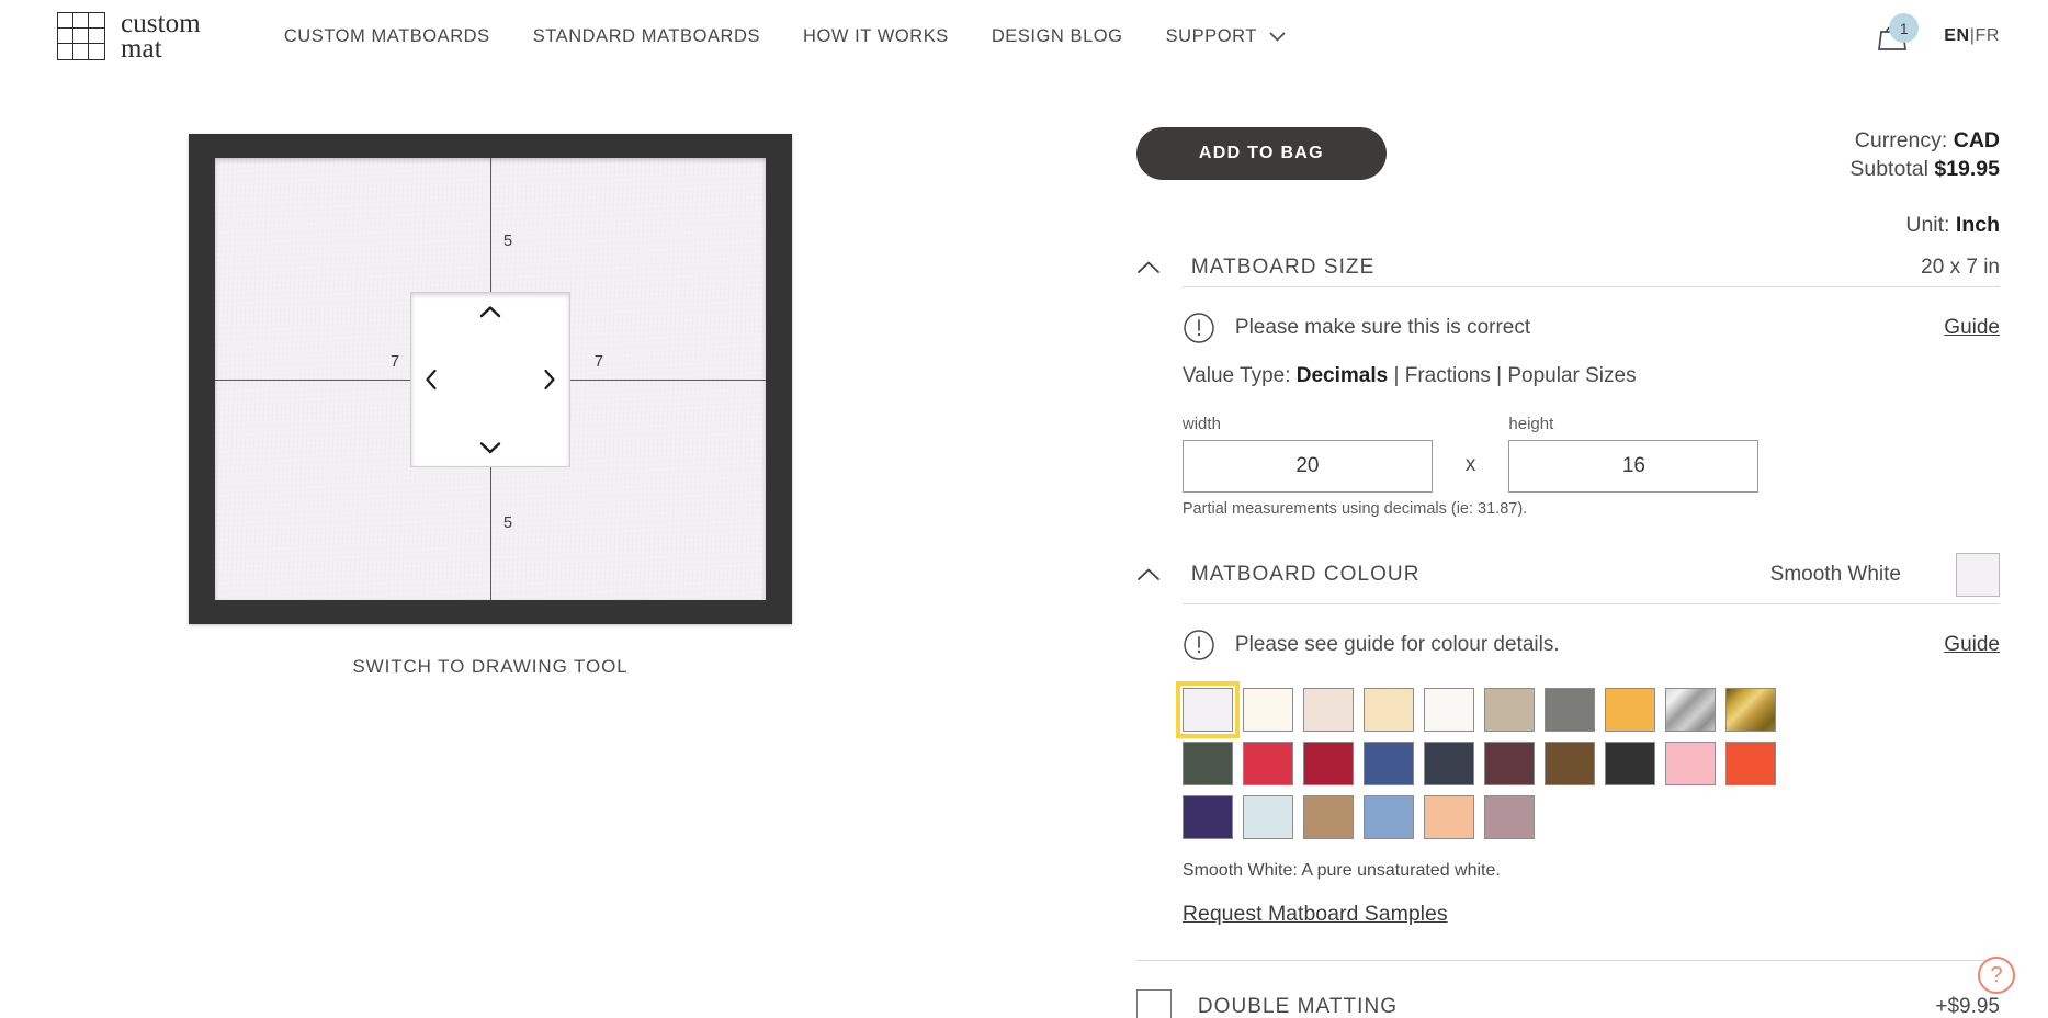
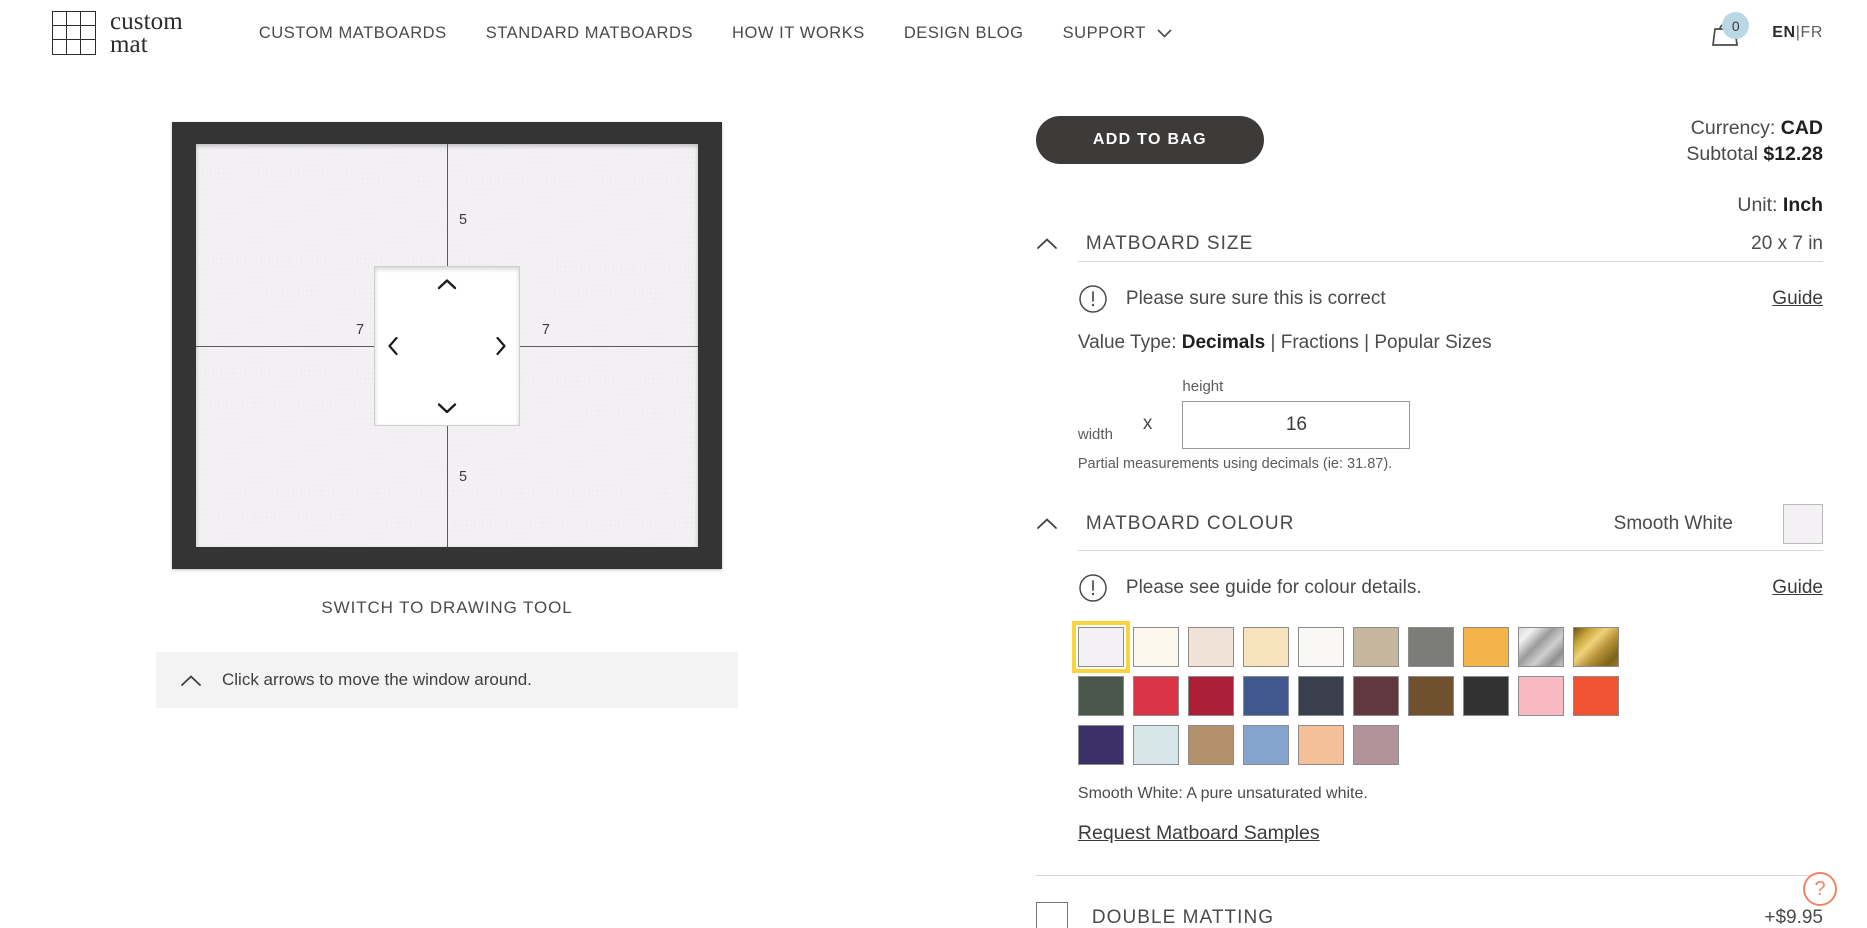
  custom
  mat
  CUSTOM MATBOARDS
  STANDARD MATBOARDS
  HOW IT WORKS
  DESIGN BLOG
  SUPPORT
- 1
+ 0
  EN|FR
  5
  5
  7
  7
  SWITCH TO DRAWING TOOL
+ Click arrows to move the window around.
  ADD TO BAG
  Currency: CAD
- Subtotal $19.95
+ Subtotal $12.28
  Unit: Inch
  MATBOARD SIZE
  20 x 7 in
- Please make sure this is correct
+ Please sure sure this is correct
  Guide
  Value Type: Decimals | Fractions | Popular Sizes
  width
- 20
  x
  height
  16
  Partial measurements using decimals (ie: 31.87).
  MATBOARD COLOUR
  Smooth White
  Please see guide for colour details.
  Guide
  Smooth White: A pure unsaturated white.
  Request Matboard Samples
  DOUBLE MATTING
  +$9.95
  ?
